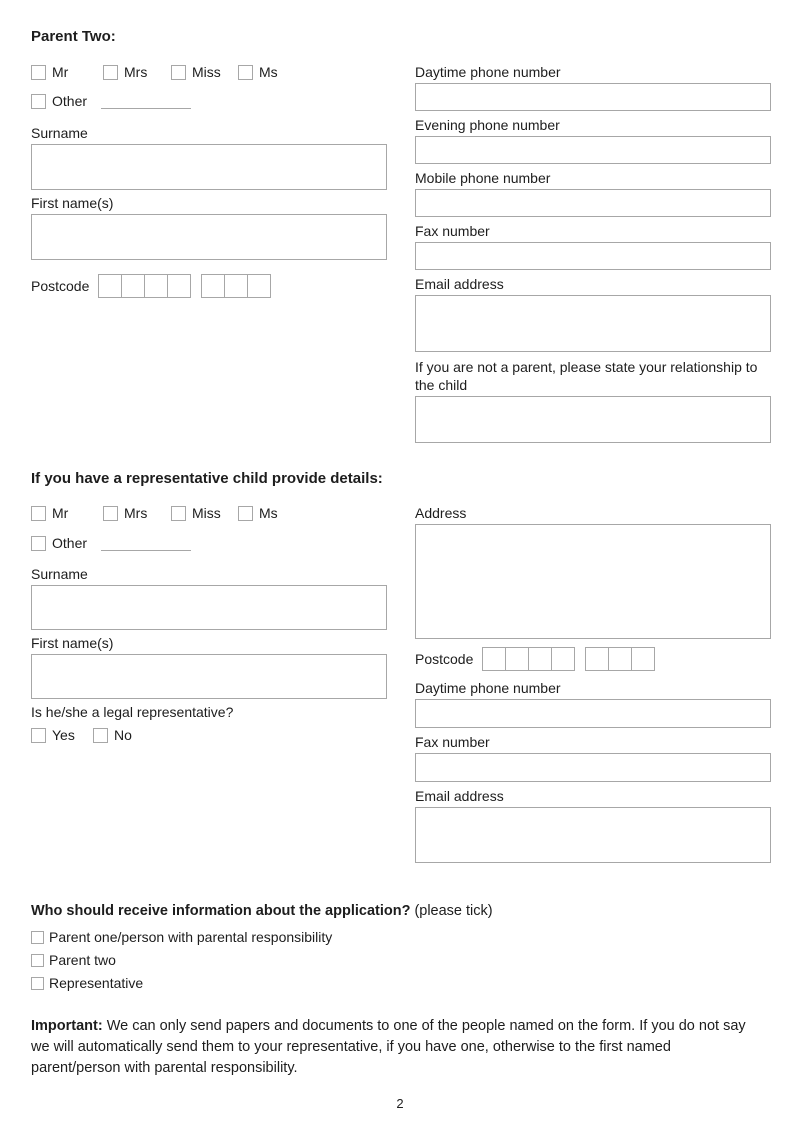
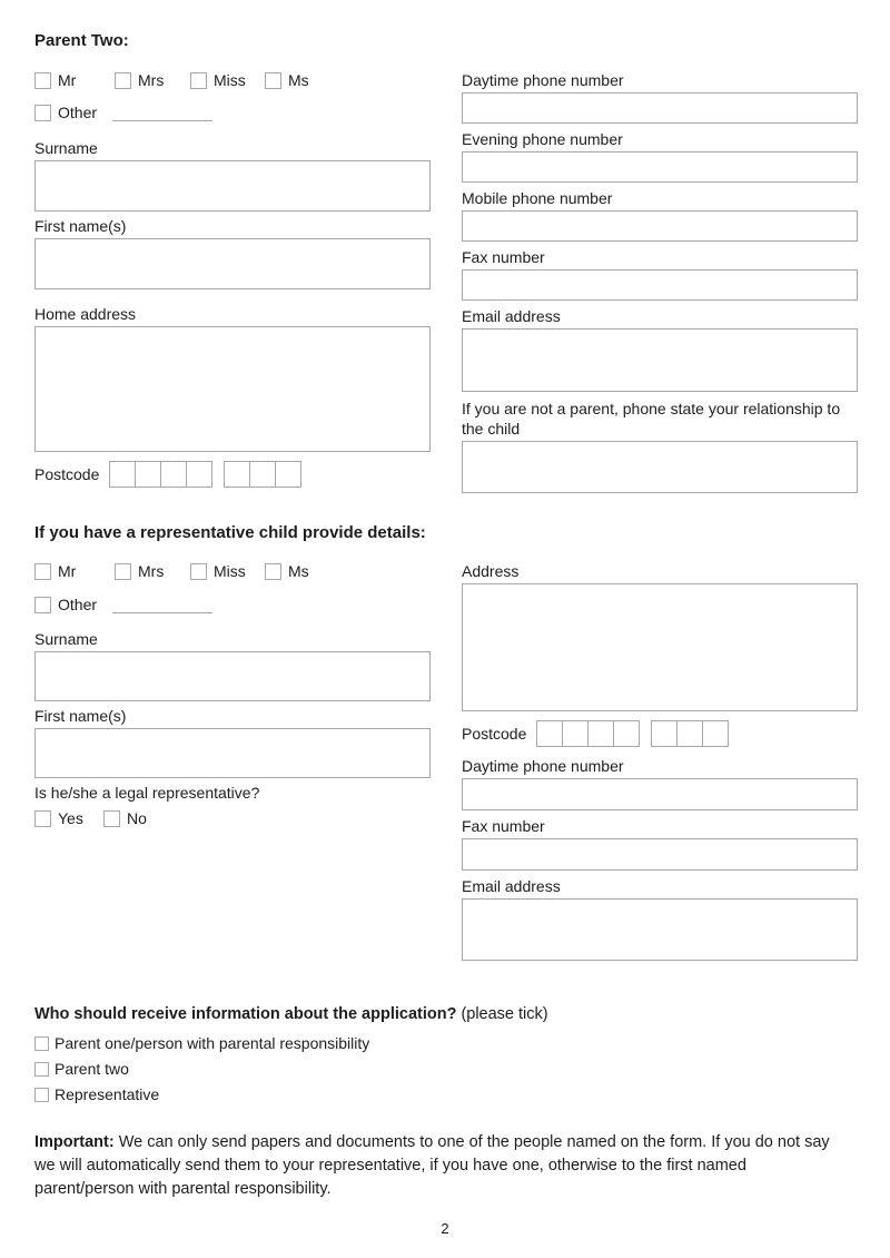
  Parent Two:
  Mr
  Mrs
  Miss
  Ms
  Other
  Surname
  First name(s)
+ Home address
  Postcode
  Daytime phone number
  Evening phone number
  Mobile phone number
  Fax number
  Email address
- If you are not a parent, please state your relationship to the child
+ If you are not a parent, phone state your relationship to the child
  If you have a representative child provide details:
  Mr
  Mrs
  Miss
  Ms
  Other
  Surname
  First name(s)
  Is he/she a legal representative?
  Yes
  No
  Address
  Postcode
  Daytime phone number
  Fax number
  Email address
  Who should receive information about the application? (please tick)
  Parent one/person with parental responsibility
  Parent two
  Representative
  Important: We can only send papers and documents to one of the people named on the form. If you do not say we will automatically send them to your representative, if you have one, otherwise to the first named parent/person with parental responsibility.
  2
